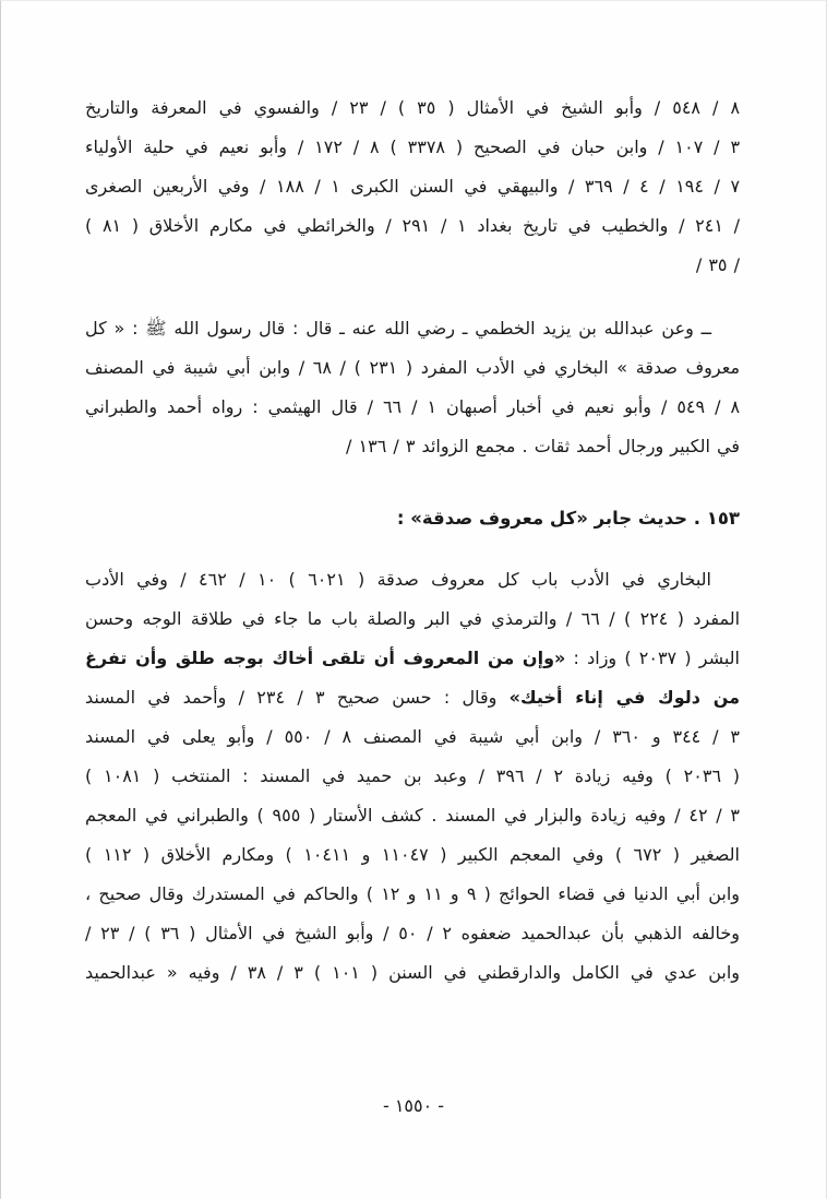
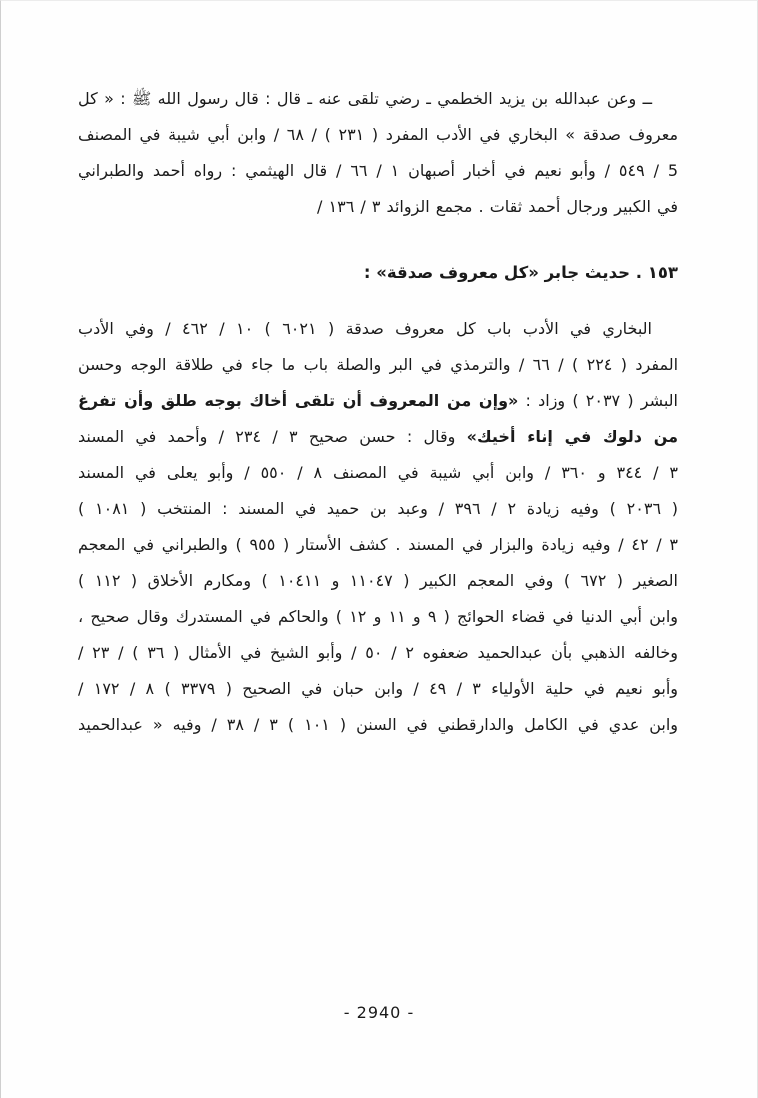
- ٨ / ٥٤٨ / وأبو الشيخ في الأمثال ( ٣٥ ) / ٢٣ / والفسوي في المعرفة والتاريخ
- ٣ / ١٠٧ / وابن حبان في الصحيح ( ٣٣٧٨ ) ٨ / ١٧٢ / وأبو نعيم في حلية الأولياء
- ٧ / ١٩٤ / ٤ / ٣٦٩ / والبيهقي في السنن الكبرى ١ / ١٨٨ / وفي الأربعين الصغرى
- / ٢٤١ / والخطيب في تاريخ بغداد ١ / ٢٩١ / والخرائطي في مكارم الأخلاق ( ٨١ )
- / ٣٥ /
- ــ وعن عبدالله بن يزيد الخطمي ـ رضي الله عنه ـ قال : قال رسول الله ﷺ : « كل
+ ــ وعن عبدالله بن يزيد الخطمي ـ رضي تلقى عنه ـ قال : قال رسول الله ﷺ : « كل
  معروف صدقة » البخاري في الأدب المفرد ( ٢٣١ ) / ٦٨ / وابن أبي شيبة في المصنف
- ٨ / ٥٤٩ / وأبو نعيم في أخبار أصبهان ١ / ٦٦ / قال الهيثمي : رواه أحمد والطبراني
+ 5 / ٥٤٩ / وأبو نعيم في أخبار أصبهان ١ / ٦٦ / قال الهيثمي : رواه أحمد والطبراني
  في الكبير ورجال أحمد ثقات . مجمع الزوائد ٣ / ١٣٦ /
  ١٥٣ . حديث جابر «كل معروف صدقة» :
  البخاري في الأدب باب كل معروف صدقة ( ٦٠٢١ ) ١٠ / ٤٦٢ / وفي الأدب
  المفرد ( ٢٢٤ ) / ٦٦ / والترمذي في البر والصلة باب ما جاء في طلاقة الوجه وحسن
  البشر ( ٢٠٣٧ ) وزاد : «وإن من المعروف أن تلقى أخاك بوجه طلق وأن تفرغ
  من دلوك في إناء أخيك» وقال : حسن صحيح ٣ / ٢٣٤ / وأحمد في المسند
  ٣ / ٣٤٤ و ٣٦٠ / وابن أبي شيبة في المصنف ٨ / ٥٥٠ / وأبو يعلى في المسند
  ( ٢٠٣٦ ) وفيه زيادة ٢ / ٣٩٦ / وعبد بن حميد في المسند : المنتخب ( ١٠٨١ )
  ٣ / ٤٢ / وفيه زيادة والبزار في المسند . كشف الأستار ( ٩٥٥ ) والطبراني في المعجم
  الصغير ( ٦٧٢ ) وفي المعجم الكبير ( ١١٠٤٧ و ١٠٤١١ ) ومكارم الأخلاق ( ١١٢ )
  وابن أبي الدنيا في قضاء الحوائج ( ٩ و ١١ و ١٢ ) والحاكم في المستدرك وقال صحيح ،
  وخالفه الذهبي بأن عبدالحميد ضعفوه ٢ / ٥٠ / وأبو الشيخ في الأمثال ( ٣٦ ) / ٢٣ /
+ وأبو نعيم في حلية الأولياء ٣ / ٤٩ / وابن حبان في الصحيح ( ٣٣٧٩ ) ٨ / ١٧٢ /
  وابن عدي في الكامل والدارقطني في السنن ( ١٠١ ) ٣ / ٣٨ / وفيه « عبدالحميد
- - ١٥٥٠ -
+ - 2940 -
